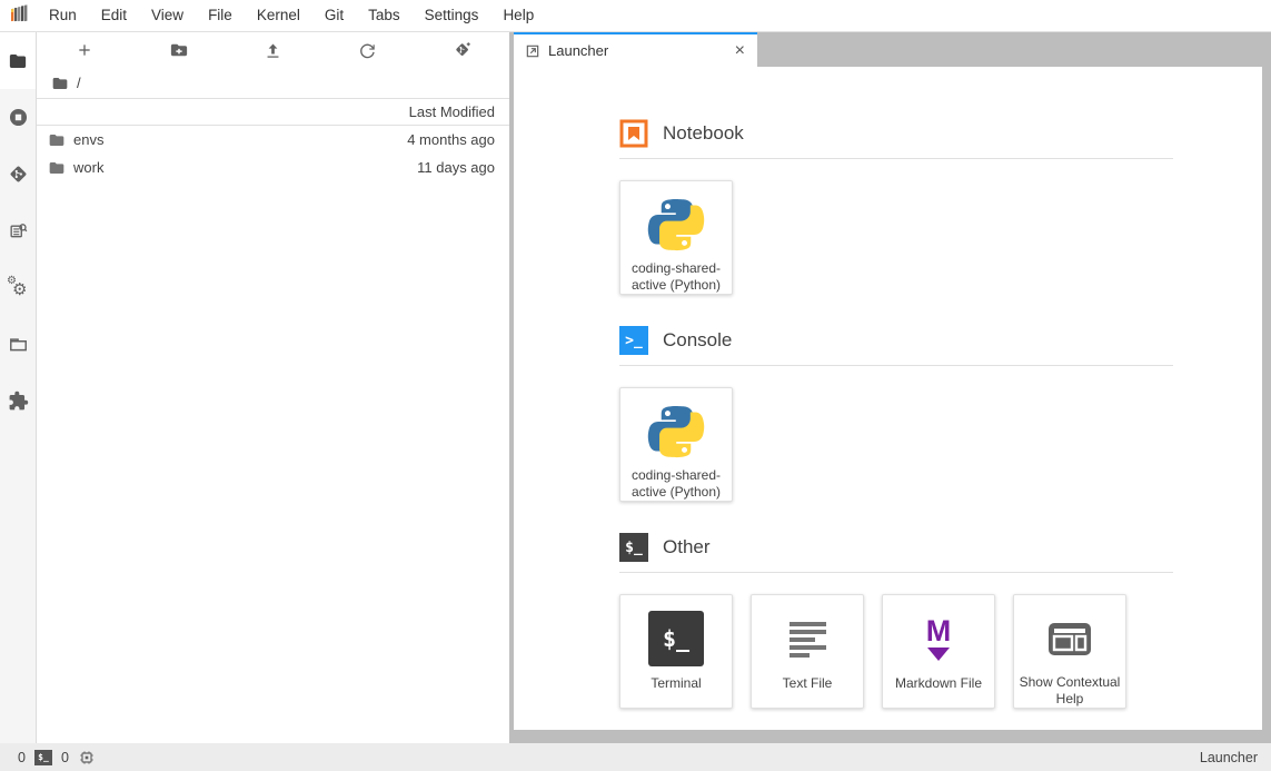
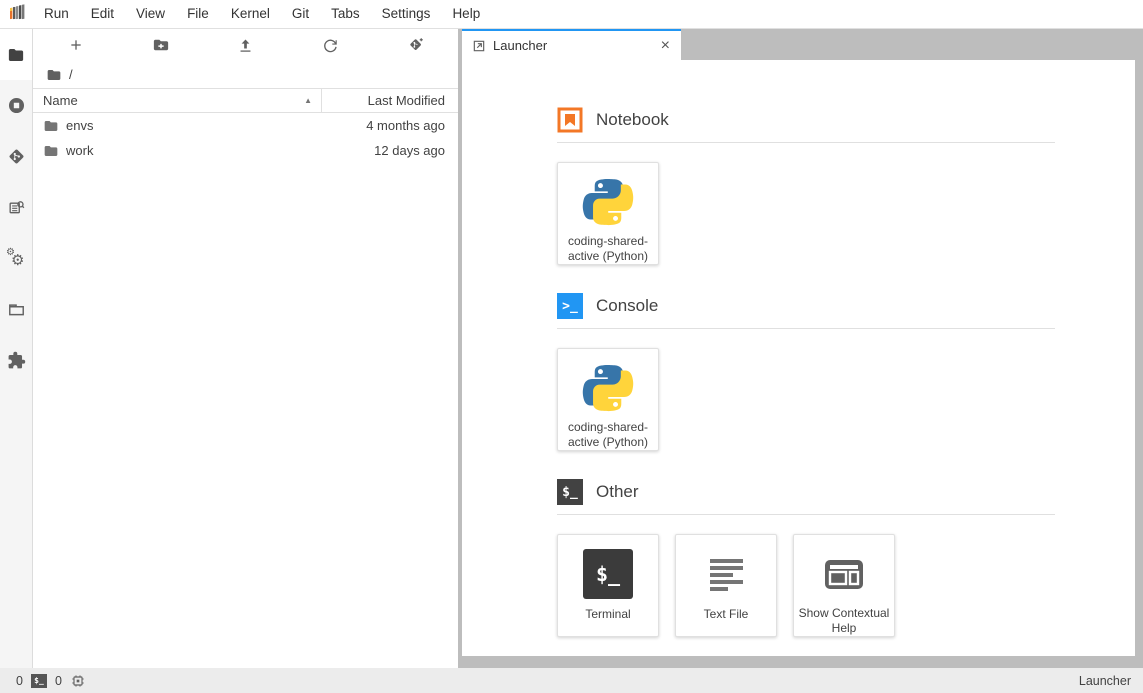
  Run
  Edit
  View
  File
  Kernel
  Git
  Tabs
  Settings
  Help
  ⚙
  ⚙
  /
+ Name
+ ▲
  Last Modified
  envs
  4 months ago
  work
- 11 days ago
+ 12 days ago
  Launcher
  ×
  Notebook
  coding-shared-active (Python)
  >_
  Console
  coding-shared-active (Python)
  $_
  Other
  $_
  Terminal
  Text File
- M
- Markdown File
  Show Contextual Help
  0
  $_
  0
  Launcher
